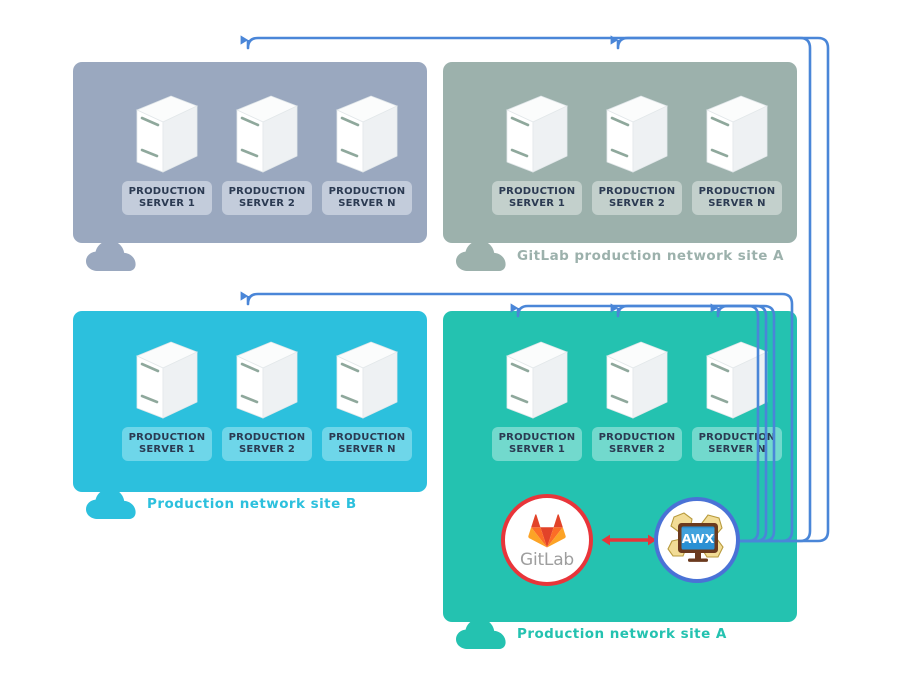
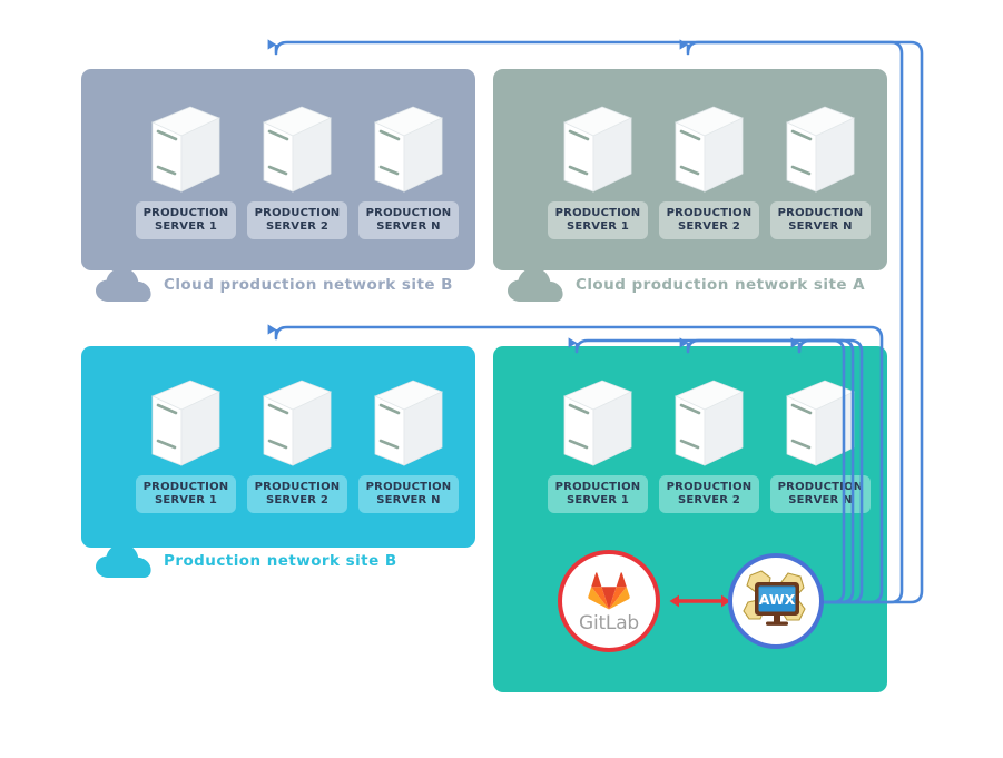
  PRODUCTION
  SERVER 1
  PRODUCTION
  SERVER 2
  PRODUCTION
  SERVER N
+ Cloud production network site B
  PRODUCTION
  SERVER 1
  PRODUCTION
  SERVER 2
  PRODUCTION
  SERVER N
- GitLab production network site A
+ Cloud production network site A
  PRODUCTION
  SERVER 1
  PRODUCTION
  SERVER 2
  PRODUCTION
  SERVER N
  Production network site B
  PRODUCTION
  SERVER 1
  PRODUCTION
  SERVER 2
  PRODUCTION
  SERVER N
  GitLab
  AWX
- Production network site A
